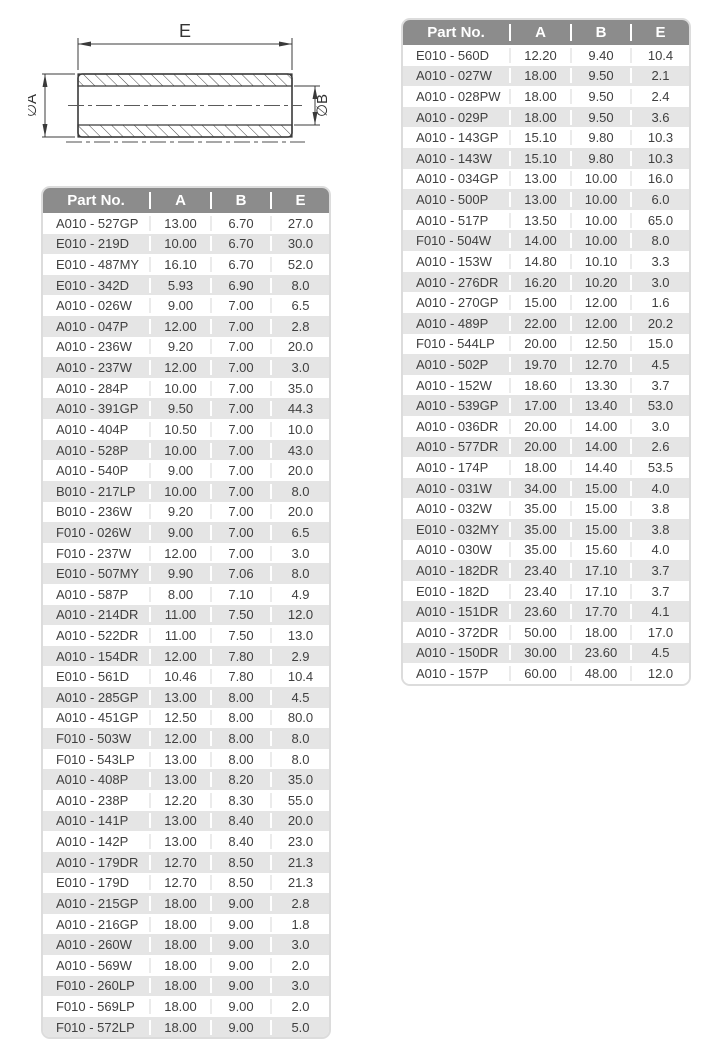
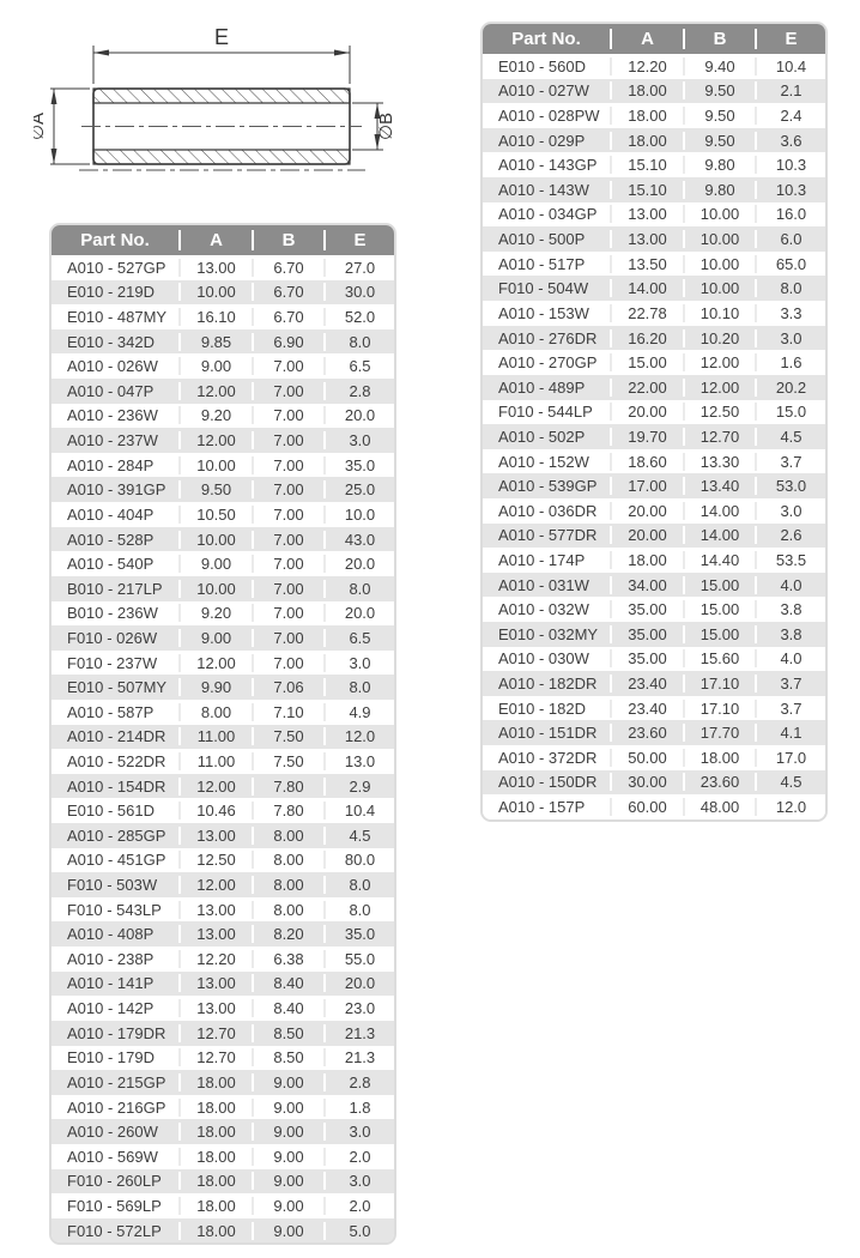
  E
  Part No.
  A
  B
  E
  A010 - 527GP
  13.00
  6.70
  27.0
  E010 - 219D
  10.00
  6.70
  30.0
  E010 - 487MY
  16.10
  6.70
  52.0
  E010 - 342D
- 5.93
+ 9.85
  6.90
  8.0
  A010 - 026W
  9.00
  7.00
  6.5
  A010 - 047P
  12.00
  7.00
  2.8
  A010 - 236W
  9.20
  7.00
  20.0
  A010 - 237W
  12.00
  7.00
  3.0
  A010 - 284P
  10.00
  7.00
  35.0
  A010 - 391GP
  9.50
  7.00
- 44.3
+ 25.0
  A010 - 404P
  10.50
  7.00
  10.0
  A010 - 528P
  10.00
  7.00
  43.0
  A010 - 540P
  9.00
  7.00
  20.0
  B010 - 217LP
  10.00
  7.00
  8.0
  B010 - 236W
  9.20
  7.00
  20.0
  F010 - 026W
  9.00
  7.00
  6.5
  F010 - 237W
  12.00
  7.00
  3.0
  E010 - 507MY
  9.90
  7.06
  8.0
  A010 - 587P
  8.00
  7.10
  4.9
  A010 - 214DR
  11.00
  7.50
  12.0
  A010 - 522DR
  11.00
  7.50
  13.0
  A010 - 154DR
  12.00
  7.80
  2.9
  E010 - 561D
  10.46
  7.80
  10.4
  A010 - 285GP
  13.00
  8.00
  4.5
  A010 - 451GP
  12.50
  8.00
  80.0
  F010 - 503W
  12.00
  8.00
  8.0
  F010 - 543LP
  13.00
  8.00
  8.0
  A010 - 408P
  13.00
  8.20
  35.0
  A010 - 238P
  12.20
- 8.30
+ 6.38
  55.0
  A010 - 141P
  13.00
  8.40
  20.0
  A010 - 142P
  13.00
  8.40
  23.0
  A010 - 179DR
  12.70
  8.50
  21.3
  E010 - 179D
  12.70
  8.50
  21.3
  A010 - 215GP
  18.00
  9.00
  2.8
  A010 - 216GP
  18.00
  9.00
  1.8
  A010 - 260W
  18.00
  9.00
  3.0
  A010 - 569W
  18.00
  9.00
  2.0
  F010 - 260LP
  18.00
  9.00
  3.0
  F010 - 569LP
  18.00
  9.00
  2.0
  F010 - 572LP
  18.00
  9.00
  5.0
  Part No.
  A
  B
  E
  E010 - 560D
  12.20
  9.40
  10.4
  A010 - 027W
  18.00
  9.50
  2.1
  A010 - 028PW
  18.00
  9.50
  2.4
  A010 - 029P
  18.00
  9.50
  3.6
  A010 - 143GP
  15.10
  9.80
  10.3
  A010 - 143W
  15.10
  9.80
  10.3
  A010 - 034GP
  13.00
  10.00
  16.0
  A010 - 500P
  13.00
  10.00
  6.0
  A010 - 517P
  13.50
  10.00
  65.0
  F010 - 504W
  14.00
  10.00
  8.0
  A010 - 153W
- 14.80
+ 22.78
  10.10
  3.3
  A010 - 276DR
  16.20
  10.20
  3.0
  A010 - 270GP
  15.00
  12.00
  1.6
  A010 - 489P
  22.00
  12.00
  20.2
  F010 - 544LP
  20.00
  12.50
  15.0
  A010 - 502P
  19.70
  12.70
  4.5
  A010 - 152W
  18.60
  13.30
  3.7
  A010 - 539GP
  17.00
  13.40
  53.0
  A010 - 036DR
  20.00
  14.00
  3.0
  A010 - 577DR
  20.00
  14.00
  2.6
  A010 - 174P
  18.00
  14.40
  53.5
  A010 - 031W
  34.00
  15.00
  4.0
  A010 - 032W
  35.00
  15.00
  3.8
  E010 - 032MY
  35.00
  15.00
  3.8
  A010 - 030W
  35.00
  15.60
  4.0
  A010 - 182DR
  23.40
  17.10
  3.7
  E010 - 182D
  23.40
  17.10
  3.7
  A010 - 151DR
  23.60
  17.70
  4.1
  A010 - 372DR
  50.00
  18.00
  17.0
  A010 - 150DR
  30.00
  23.60
  4.5
  A010 - 157P
  60.00
  48.00
  12.0
